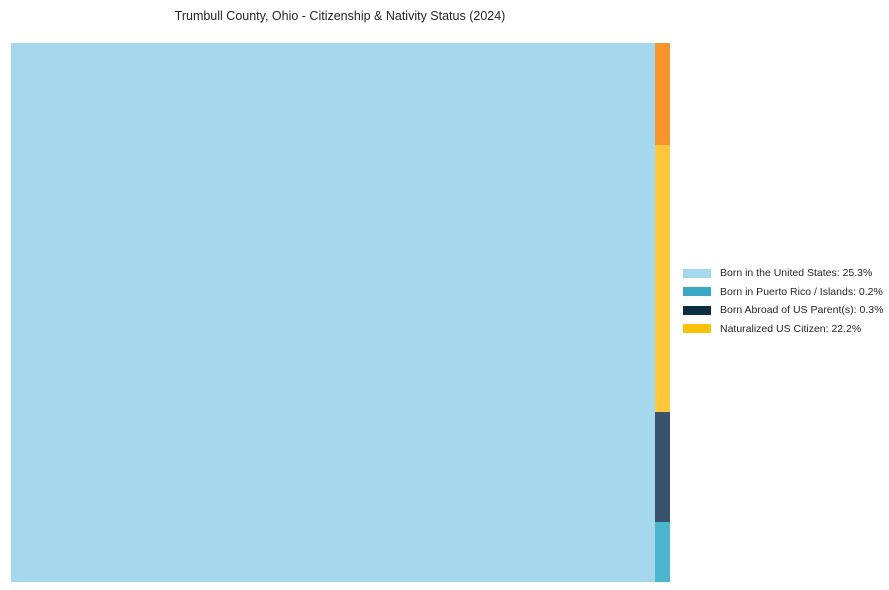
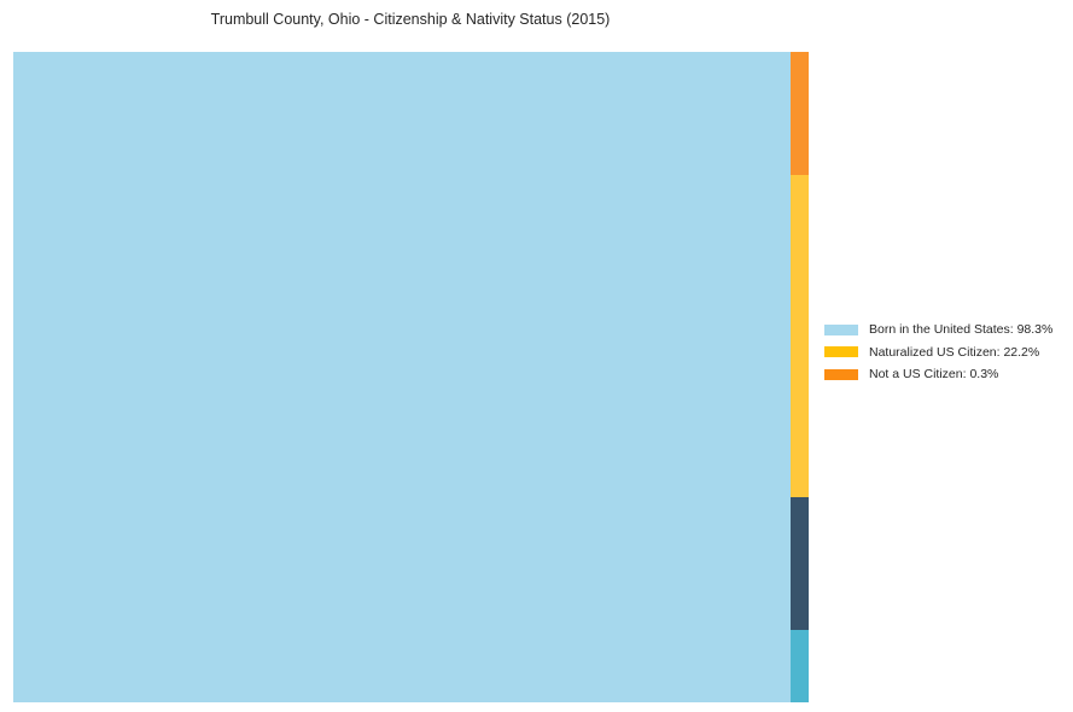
- Trumbull County, Ohio - Citizenship & Nativity Status (2024)
+ Trumbull County, Ohio - Citizenship & Nativity Status (2015)
- Born in the United States: 25.3%
+ Born in the United States: 98.3%
- Born in Puerto Rico / Islands: 0.2%
- Born Abroad of US Parent(s): 0.3%
  Naturalized US Citizen: 22.2%
+ Not a US Citizen: 0.3%
